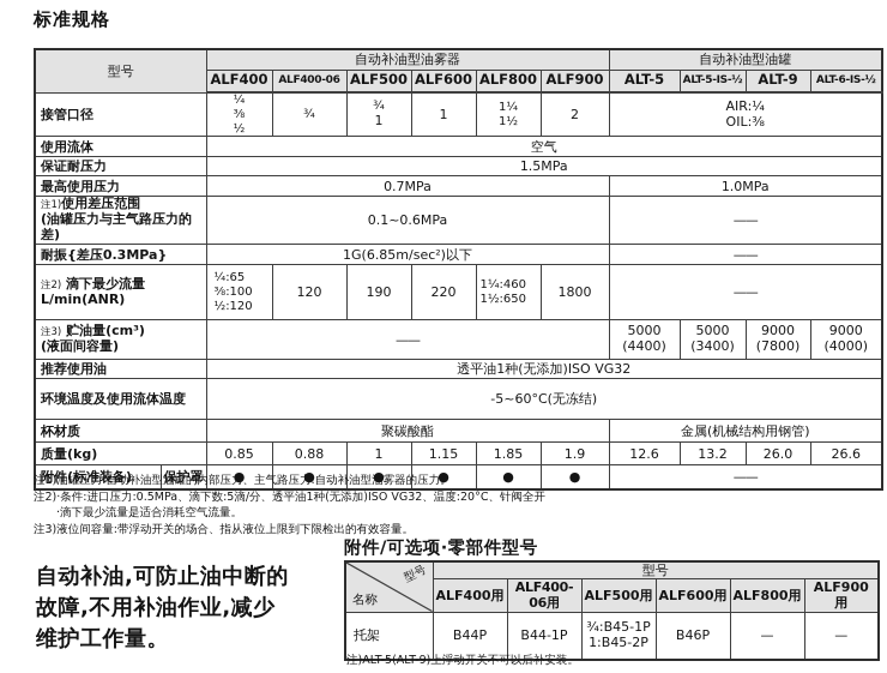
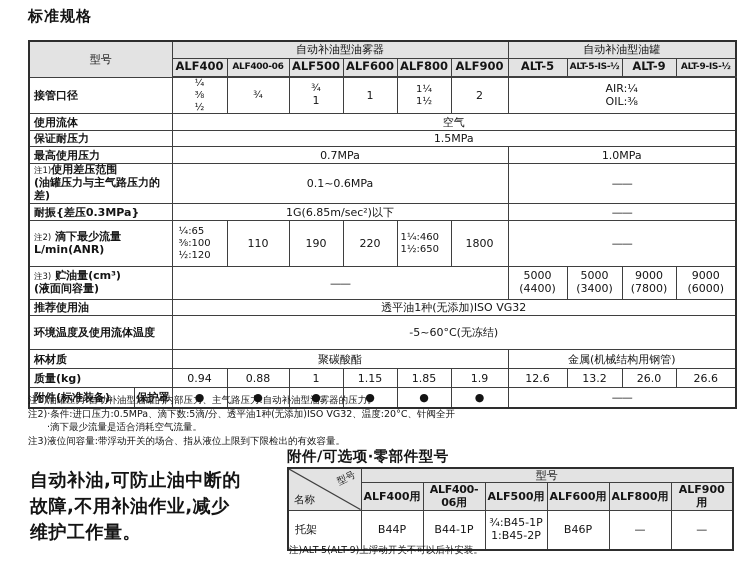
  标准规格
  型号	自动补油型油雾器	自动补油型油罐
- ALF400	ALF400-06	ALF500	ALF600	ALF800	ALF900	ALT-5	ALT-5-IS-½	ALT-9	ALT-6-IS-½
+ ALF400	ALF400-06	ALF500	ALF600	ALF800	ALF900	ALT-5	ALT-5-IS-½	ALT-9	ALT-9-IS-½
  接管口径	¼⅜½	¾	¾1	1	1¼1½	2	AIR:¼OIL:⅜
  使用流体	空气
  保证耐压力	1.5MPa
  最高使用压力	0.7MPa	1.0MPa
  注1)使用差压范围(油罐压力与主气路压力的差)	0.1~0.6MPa	——
  耐振{差压0.3MPa}	1G(6.85m/sec²)以下	——
- 注2) 滴下最少流量L/min(ANR)	¼:65⅜:100½:120	120	190	220	1¼:4601½:650	1800	——
+ 注2) 滴下最少流量L/min(ANR)	¼:65⅜:100½:120	110	190	220	1¼:4601½:650	1800	——
- 注3) 贮油量(cm³)(液面间容量)	——	5000(4400)	5000(3400)	9000(7800)	9000(4000)
+ 注3) 贮油量(cm³)(液面间容量)	——	5000(4400)	5000(3400)	9000(7800)	9000(6000)
  推荐使用油	透平油1种(无添加)ISO VG32
  环境温度及使用流体温度	-5~60°C(无冻结)
  杯材质	聚碳酸酯	金属(机械结构用钢管)
- 质量(kg)	0.85	0.88	1	1.15	1.85	1.9	12.6	13.2	26.0	26.6
+ 质量(kg)	0.94	0.88	1	1.15	1.85	1.9	12.6	13.2	26.0	26.6
  附件(标准装备)	保护罩	●	●	●	●	●	●	——
  注1)油罐压力:自动补油型油罐的内部压力、主气路压力:自动补油型油雾器的压力。
  注2)·条件:进口压力:0.5MPa、滴下数:5滴/分、透平油1种(无添加)ISO VG32、温度:20°C、针阀全开
  ·滴下最少流量是适合消耗空气流量。
  注3)液位间容量:带浮动开关的场合、指从液位上限到下限检出的有效容量。
  自动补油,可防止油中断的
  故障,不用补油作业,减少
  维护工作量。
  附件/可选项·零部件型号
  ALF400用	ALF400-06用	ALF500用	ALF600用	ALF800用	ALF900用
  托架	B44P	B44-1P	¾:B45-1P1:B45-2P	B46P	—	—
  注)ALT-5(ALT-9)上浮动开关不可以后补安装。
